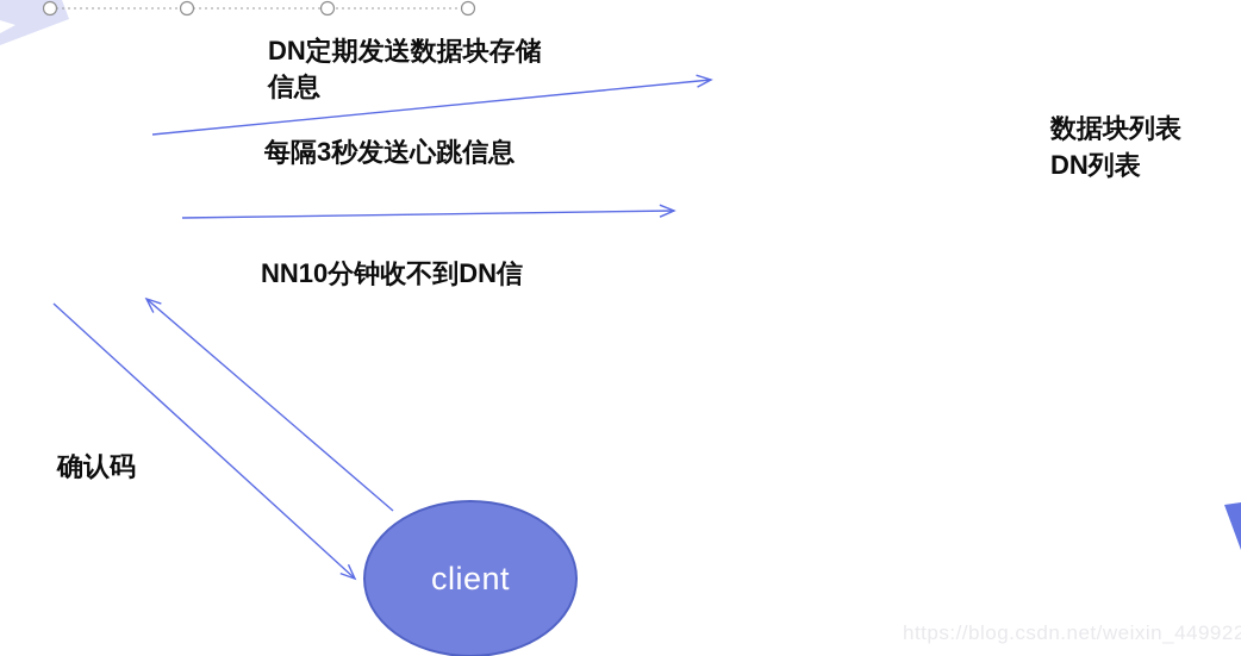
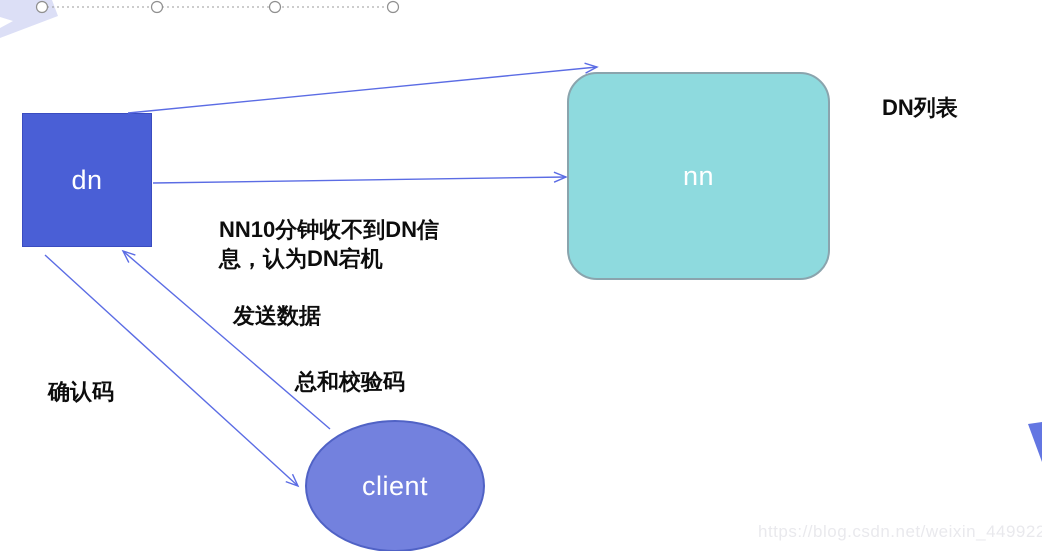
+ dn
+ nn
  client
- DN定期发送数据块存储
- 信息
- 每隔3秒发送心跳信息
  NN10分钟收不到DN信
+ 息，认为DN宕机
+ 发送数据
+ 总和校验码
  确认码
- 数据块列表
  DN列表
